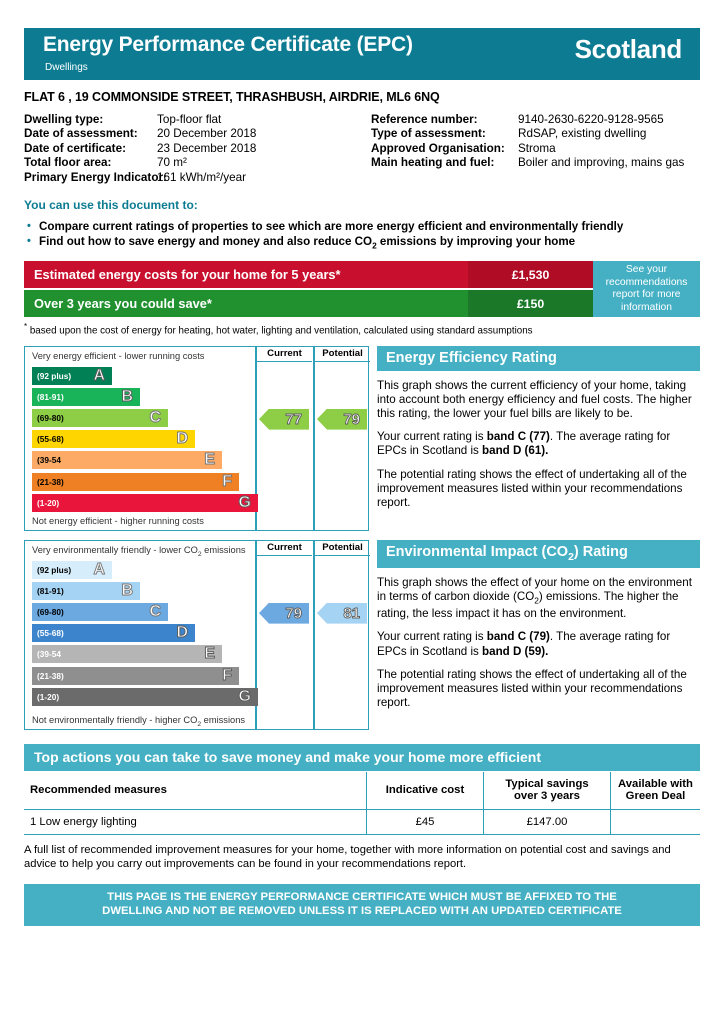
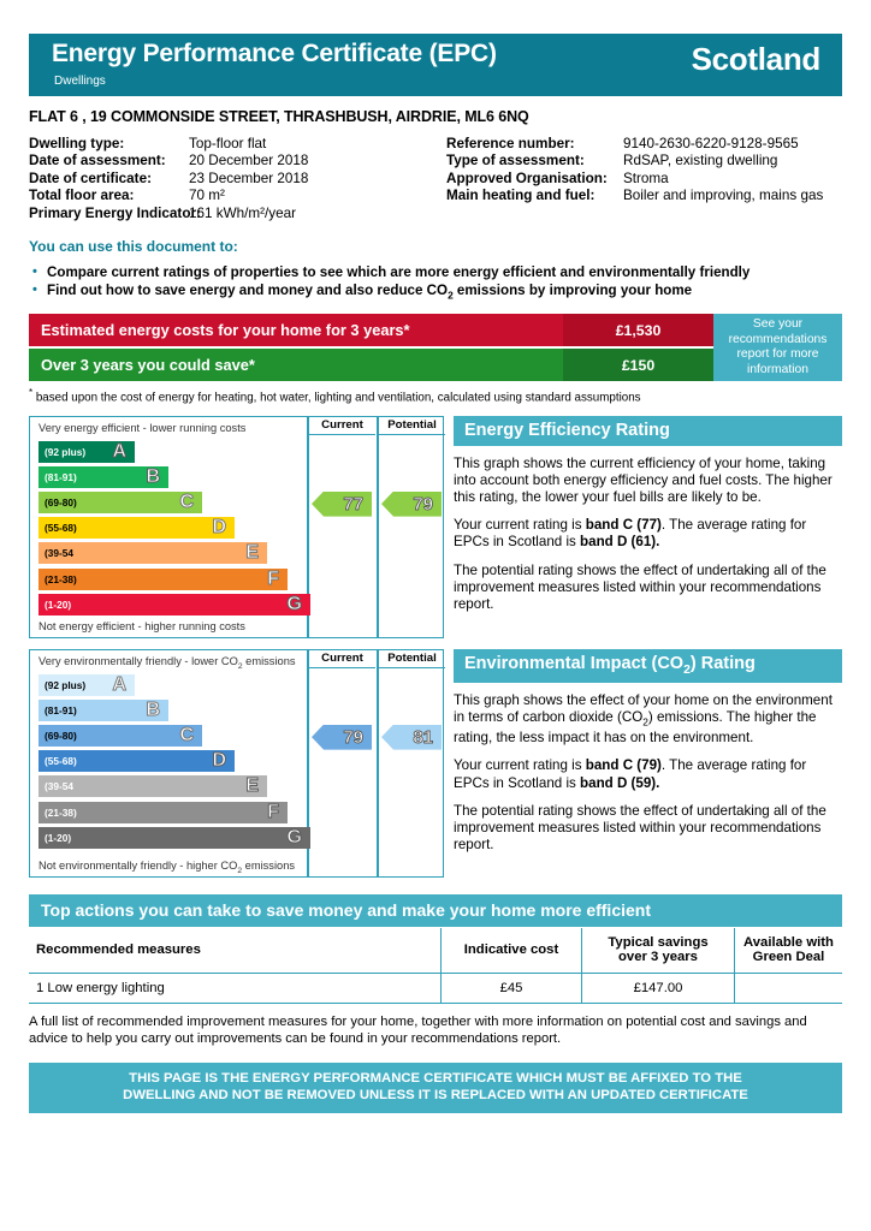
  Energy Performance Certificate (EPC)
  Dwellings
  Scotland
  FLAT 6 , 19 COMMONSIDE STREET, THRASHBUSH, AIRDRIE, ML6 6NQ
  Dwelling type:
  Date of assessment:
  Date of certificate:
  Total floor area:
  Primary Energy Indicato
  Top-floor flat
  20 December 2018
  23 December 2018
  70 m²
  161 kWh/m²/year
  Reference number:
  Type of assessment:
  Approved Organisation:
  Main heating and fuel:
  9140-2630-6220-9128-9565
  RdSAP, existing dwelling
  Stroma
  Boiler and improving, mains gas
  You can use this document to:
  Compare current ratings of properties to see which are more energy efficient and environmentally friendly
  Find out how to save energy and money and also reduce CO2 emissions by improving your home
- Estimated energy costs for your home for 5 years*
+ Estimated energy costs for your home for 3 years*
  £1,530
  Over 3 years you could save*
  £150
  See your recommendations report for more information
  * based upon the cost of energy for heating, hot water, lighting and ventilation, calculated using standard assumptions
  Very energy efficient - lower running costs
  Current
  Potential
  (92 plus)
  A
  (81-91)
  B
  (69-80)
  C
  (55-68)
  D
  (39-54
  E
  (21-38)
  F
  (1-20)
  G
  77
  79
  Not energy efficient - higher running costs
  Energy Efficiency Rating
  This graph shows the current efficiency of your home, taking into account both energy efficiency and fuel costs. The higher this rating, the lower your fuel bills are likely to be.
  Your current rating is band C (77). The average rating for EPCs in Scotland is band D (61).
  The potential rating shows the effect of undertaking all of the improvement measures listed within your recommendations report.
  Very environmentally friendly - lower CO emissions
  Current
  Potential
  (92 plus)
  A
  (81-91)
  B
  (69-80)
  C
  (55-68)
  D
  (39-54
  E
  (21-38)
  F
  (1-20)
  G
  79
  81
  Not environmentally friendly - higher CO emissions
  Environmental Impact (CO2) Rating
  This graph shows the effect of your home on the environment in terms of carbon dioxide (CO2) emissions. The higher the rating, the less impact it has on the environment.
  Your current rating is band C (79). The average rating for EPCs in Scotland is band D (59).
  The potential rating shows the effect of undertaking all of the improvement measures listed within your recommendations report.
  Top actions you can take to save money and make your home more efficient
  Recommended measures	Indicative cost	Typical savings over 3 years	Available with Green Deal
  1 Low energy lighting	£45	£147.00
  A full list of recommended improvement measures for your home, together with more information on potential cost and savings and advice to help you carry out improvements can be found in your recommendations report.
  THIS PAGE IS THE ENERGY PERFORMANCE CERTIFICATE WHICH MUST BE AFFIXED TO THE
  DWELLING AND NOT BE REMOVED UNLESS IT IS REPLACED WITH AN UPDATED CERTIFICATE
